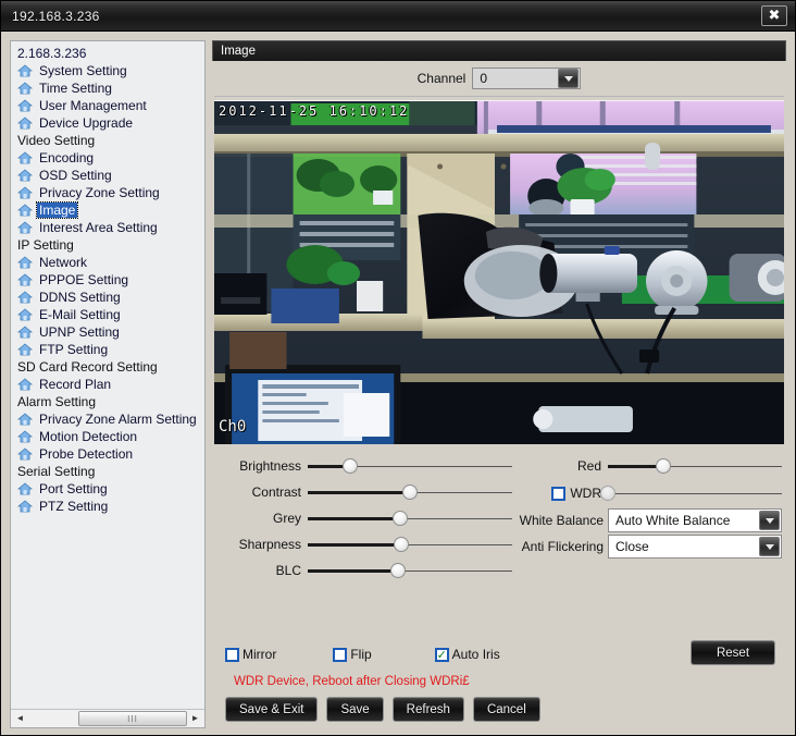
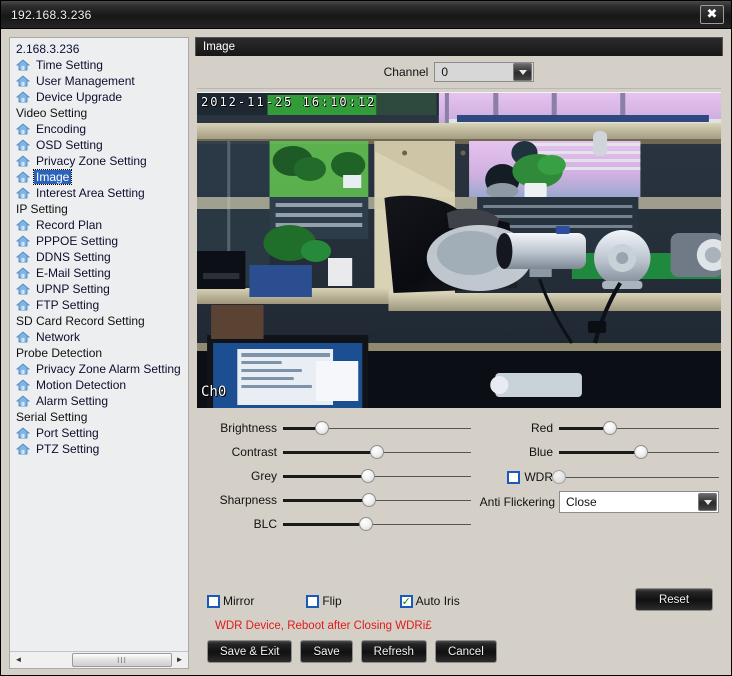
  192.168.3.236
  ✖
  2.168.3.236
- System Setting
  Time Setting
  User Management
  Device Upgrade
  Video Setting
  Encoding
  OSD Setting
  Privacy Zone Setting
  Image
  Interest Area Setting
  IP Setting
- Network
+ Record Plan
  PPPOE Setting
  DDNS Setting
  E-Mail Setting
  UPNP Setting
  FTP Setting
  SD Card Record Setting
- Record Plan
+ Network
- Alarm Setting
+ Probe Detection
  Privacy Zone Alarm Setting
  Motion Detection
- Probe Detection
+ Alarm Setting
  Serial Setting
  Port Setting
  PTZ Setting
  ◄
  III
  ►
  Image
  Channel
  0
  2012-11-25 16:10:12
  Ch0
  Brightness
  Contrast
  Grey
  Sharpness
  BLC
  Red
+ Blue
  WDR
- White Balance
- Auto White Balance
  Anti Flickering
  Close
  Mirror
  Flip
  ✓
  Auto Iris
  Reset
  WDR Device, Reboot after Closing WDRi£
  Save & Exit
  Save
  Refresh
  Cancel
